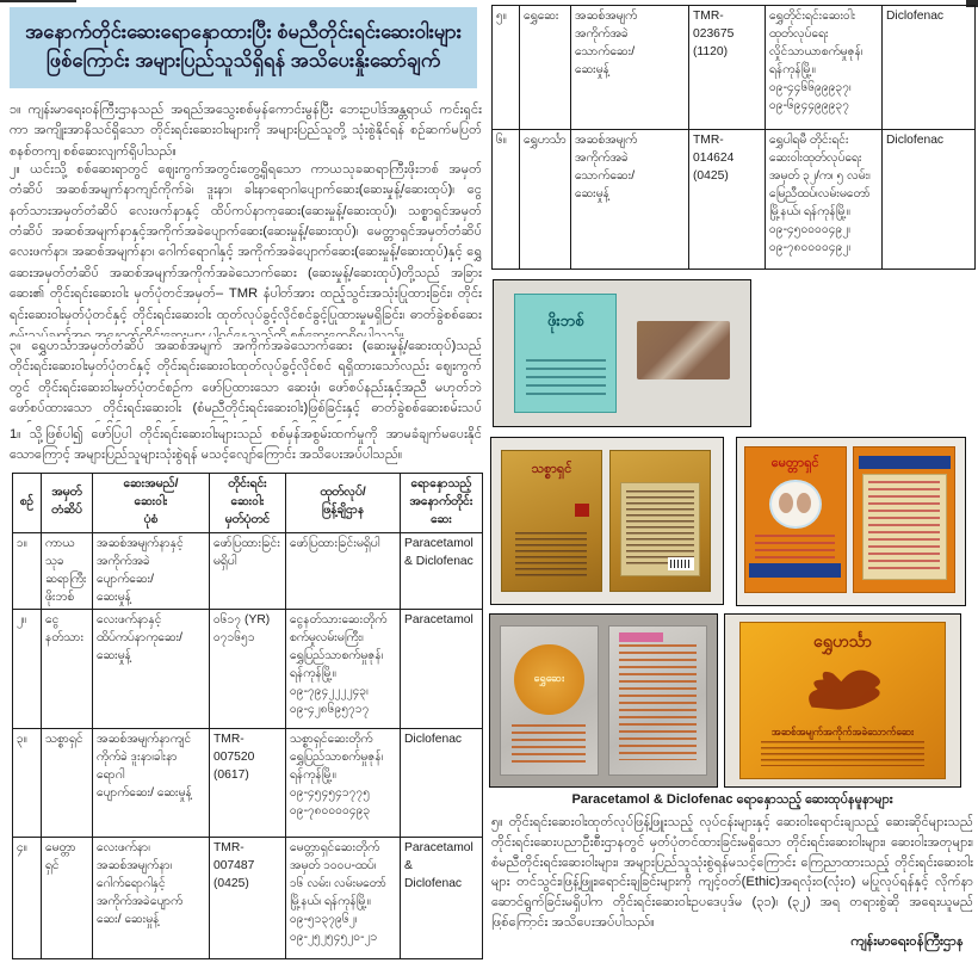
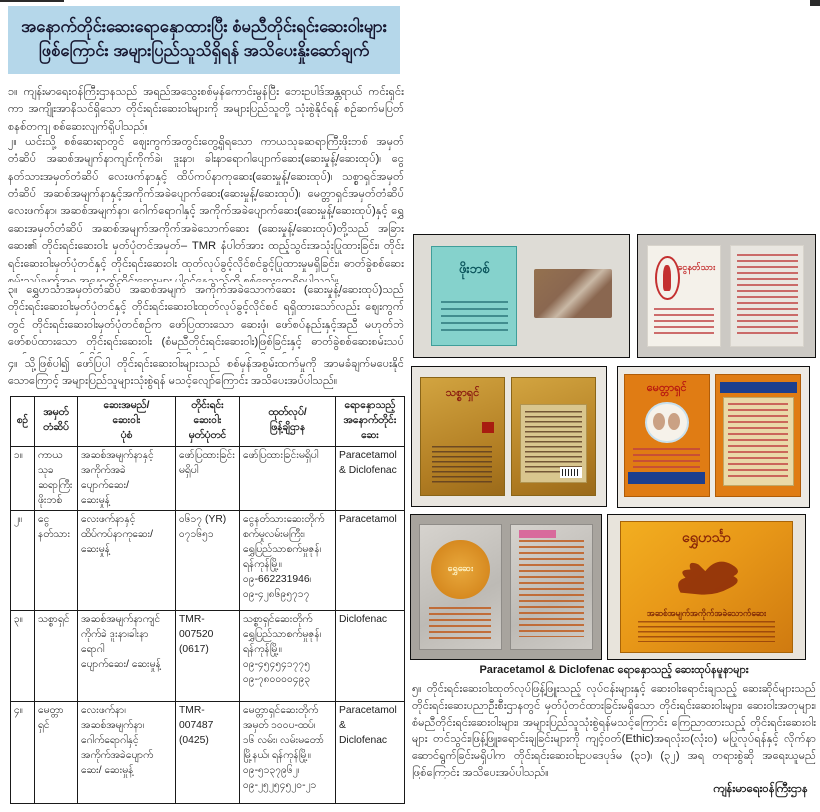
  အနောက်တိုင်းဆေးရောနှောထားပြီး စံမညီတိုင်းရင်းဆေးဝါးများဖြစ်ကြောင်း အများပြည်သူသိရှိရန် အသိပေးနှိုးဆော်ချက်
  ၁။ ကျန်းမာရေးဝန်ကြီးဌာနသည် အရည်အသွေးစစ်မှန်ကောင်းမွန်ပြီး ဘေးဥပါဒ်အန္တရာယ် ကင်းရှင်းကာ အကျိုးအာနိသင်ရှိသော တိုင်းရင်းဆေးဝါးများကို အများပြည်သူတို့ သုံးစွဲနိုင်ရန် စဉ်ဆက်မပြတ် စနစ်တကျ စစ်ဆေးလျက်ရှိပါသည်။
  ၂။ ယင်းသို့ စစ်ဆေးရာတွင် ဈေးကွက်အတွင်းတွေ့ရှိရသော ကာယသုခဆရာကြီးဖိုးဘစ် အမှတ်တံဆိပ် အဆစ်အမျက်နာကျင်ကိုက်ခဲ၊ ဒူးနာ၊ ခါးနာရောဂါပျောက်ဆေး(ဆေးမှုန့်/ဆေးထုပ်)၊ ငွေနတ်သားအမှတ်တံဆိပ် လေးဖက်နာနှင့် ထိပ်ကပ်နာကုဆေး(ဆေးမှုန့်/ဆေးထုပ်)၊ သစ္စာရှင်အမှတ်တံဆိပ် အဆစ်အမျက်နာနှင့်အကိုက်အခဲပျောက်ဆေး(ဆေးမှုန့်/ဆေးထုပ်)၊ မေတ္တာရှင်အမှတ်တံဆိပ် လေးဖက်နာ၊ အဆစ်အမျက်နာ၊ ဂေါက်ရောဂါနှင့် အကိုက်အခဲပျောက်ဆေး(ဆေးမှုန့်/ဆေးထုပ်)နှင့် ရွှေဆေးအမှတ်တံဆိပ် အဆစ်အမျက်အကိုက်အခဲသောက်ဆေး (ဆေးမှုန့်/ဆေးထုပ်)တို့သည် အခြားဆေး၏ တိုင်းရင်းဆေးဝါး မှတ်ပုံတင်အမှတ်– TMR နံပါတ်အား ထည့်သွင်းအသုံးပြုထားခြင်း၊ တိုင်းရင်းဆေးဝါးမှတ်ပုံတင်နှင့် တိုင်းရင်းဆေးဝါး ထုတ်လုပ်ခွင့်လိုင်စင်ခွင့်ပြုထားမှုမရှိခြင်း၊ ဓာတ်ခွဲစစ်ဆေးစမ်းသပ်ချက်အရ အနောက်တိုင်းဆေးများ ပါဝင်နေသည်ကို စစ်ဆေးတွေ့ရှိရပါသည်။
  ၃။ ရွှေဟင်္သာအမှတ်တံဆိပ် အဆစ်အမျက် အကိုက်အခဲသောက်ဆေး (ဆေးမှုန့်/ဆေးထုပ်)သည် တိုင်းရင်းဆေးဝါးမှတ်ပုံတင်နှင့် တိုင်းရင်းဆေးဝါးထုတ်လုပ်ခွင့်လိုင်စင် ရရှိထားသော်လည်း ဈေးကွက်တွင် တိုင်းရင်းဆေးဝါးမှတ်ပုံတင်စဉ်က ဖော်ပြထားသော ဆေးဖုံ၊ ဖော်စပ်နည်းနှင့်အညီ မဟုတ်ဘဲ ဖော်စပ်ထားသော တိုင်းရင်းဆေးဝါး (စံမညီတိုင်းရင်းဆေးဝါး)ဖြစ်ခြင်းနှင့် ဓာတ်ခွဲစစ်ဆေးစမ်းသပ်
- 1။ သို့ဖြစ်ပါ၍ ဖော်ပြပါ တိုင်းရင်းဆေးဝါးများသည် စစ်မှန်အစွမ်းထက်မှုကို အာမခံချက်မပေးနိုင်သောကြောင့် အများပြည်သူများသုံးစွဲရန် မသင့်လျော်ကြောင်း အသိပေးအပ်ပါသည်။
+ ၄။ သို့ဖြစ်ပါ၍ ဖော်ပြပါ တိုင်းရင်းဆေးဝါးများသည် စစ်မှန်အစွမ်းထက်မှုကို အာမခံချက်မပေးနိုင်သောကြောင့် အများပြည်သူများသုံးစွဲရန် မသင့်လျော်ကြောင်း အသိပေးအပ်ပါသည်။
  စဉ်	အမှတ် တံဆိပ်	ဆေးအမည်/ ဆေးဝါး ပုံစံ	တိုင်းရင်း ဆေးဝါး မှတ်ပုံတင်	ထုတ်လုပ်/ ဖြန့်ချိဌာန	ရောနှောသည့် အနောက်တိုင်း ဆေး
  ၁။	ကာယသုခ ဆရာကြီး ဖိုးဘစ်	အဆစ်အမျက်နာနှင့် အကိုက်အခဲ ပျောက်ဆေး/ ဆေးမှုန့်	ဖော်ပြထားခြင်း မရှိပါ	ဖော်ပြထားခြင်းမရှိပါ	Paracetamol & Diclofenac
- ၂။	ငွေနတ်သား	လေးဖက်နာနှင့် ထိပ်ကပ်နာကုဆေး/ ဆေးမှုန့်	၀၆၁၇ (YR) ၀၇၁၆၅၁	ငွေနတ်သားဆေးတိုက် စက်မှုလမ်းမကြီး၊ ရွှေပြည်သာစက်မှုဇုန်၊ ရန်ကုန်မြို့။ ၀၉-၇၉၄၂၂၂၂၄၃၊ ၀၉-၄၂၈၆၉၅၇၁၇	Paracetamol
+ ၂။	ငွေနတ်သား	လေးဖက်နာနှင့် ထိပ်ကပ်နာကုဆေး/ ဆေးမှုန့်	၀၆၁၇ (YR) ၀၇၁၆၅၁	ငွေနတ်သားဆေးတိုက် စက်မှုလမ်းမကြီး၊ ရွှေပြည်သာစက်မှုဇုန်၊ ရန်ကုန်မြို့။ ၀၉-662231946၊ ၀၉-၄၂၈၆၉၅၇၁၇	Paracetamol
  ၃။	သစ္စာရှင်	အဆစ်အမျက်နာကျင် ကိုက်ခဲ ဒူးနာ၊ခါးနာရောဂါ ပျောက်ဆေး/ ဆေးမှုန့်	TMR-007520 (0617)	သစ္စာရှင်ဆေးတိုက် ရွှေပြည်သာစက်မှုဇုန်၊ ရန်ကုန်မြို့။ ၀၉-၄၅၄၅၄၁၇၇၅ ၀၉-၇၈၀၀၀၀၄၉၃	Diclofenac
  ၄။	မေတ္တာရှင်	လေးဖက်နာ၊ အဆစ်အမျက်နာ၊ ဂေါက်ရောဂါနှင့် အကိုက်အခဲပျောက် ဆေး/ ဆေးမှုန့်	TMR-007487 (0425)	မေတ္တာရှင်ဆေးတိုက် အမှတ် ၁၀၀ပ-ထပ်၊ ၁၆ လမ်း၊ လမ်းမတော် မြို့နယ်၊ ရန်ကုန်မြို့။ ၀၉-၅၁၃၇၉၆၂၊ ၀၉-၂၅၂၅၄၅၂၀-၂၁	Paracetamol & Diclofenac
- ၅။	ရွှေဆေး	အဆစ်အမျက် အကိုက်အခဲ သောက်ဆေး/ ဆေးမှုန့်	TMR-023675 (1120)	ရွှေတိုင်းရင်းဆေးဝါး ထုတ်လုပ်ရေး လှိုင်သာယာစက်မှုဇုန်၊ ရန်ကုန်မြို့။ ၀၉-၄၄၆၆၉၉၉၃၇၊ ၀၉-၆၉၄၄၉၉၉၃၇	Diclofenac
- ၆။	ရွှေဟင်္သာ	အဆစ်အမျက် အကိုက်အခဲ သောက်ဆေး/ ဆေးမှုန့်	TMR-014624 (0425)	ရွှေပါရမီ တိုင်းရင်း ဆေးဝါးထုတ်လုပ်ရေး အမှတ် ၃၂/က၊ ၅ လမ်း၊ မြေညီထပ်၊လမ်းမတော် မြို့နယ်၊ ရန်ကုန်မြို့။ ၀၉-၄၅၀၀၀၀၄၉၂၊ ၀၉-၇၈၀၀၀၀၄၉၂၊	Diclofenac
  ဖိုးဘစ်
+ ငွေနတ်သား
  သစ္စာရှင်
  မေတ္တာရှင်
  ရွှေဆေး
  ရွှေဟင်္သာ
  အဆစ်အမျက်အကိုက်အခဲသောက်ဆေး
  Paracetamol & Diclofenac ရောနှောသည့် ဆေးထုပ်နမူနာများ
  ၅။ တိုင်းရင်းဆေးဝါးထုတ်လုပ်ဖြန့်ဖြူးသည့် လုပ်ငန်းများနှင့် ဆေးဝါးရောင်းချသည့် ဆေးဆိုင်များသည် တိုင်းရင်းဆေးပညာဦးစီးဌာနတွင် မှတ်ပုံတင်ထားခြင်းမရှိသော တိုင်းရင်းဆေးဝါးများ၊ ဆေးဝါးအတုများ၊ စံမညီတိုင်းရင်းဆေးဝါးများ၊ အများပြည်သူသုံးစွဲရန်မသင့်ကြောင်း ကြေညာထားသည့် တိုင်းရင်းဆေးဝါးများ တင်သွင်း၊ဖြန့်ဖြူး၊ရောင်းချခြင်းများကို ကျင့်ဝတ်(Ethic)အရလုံးဝ(လုံးဝ) မပြုလုပ်ရန်နှင့် လိုက်နာဆောင်ရွက်ခြင်းမရှိပါက တိုင်းရင်းဆေးဝါးဥပဒေပုဒ်မ (၃၁)၊ (၃၂) အရ တရားစွဲဆို အရေးယူမည်ဖြစ်ကြောင်း အသိပေးအပ်ပါသည်။
  ကျန်းမာရေးဝန်ကြီးဌာန
